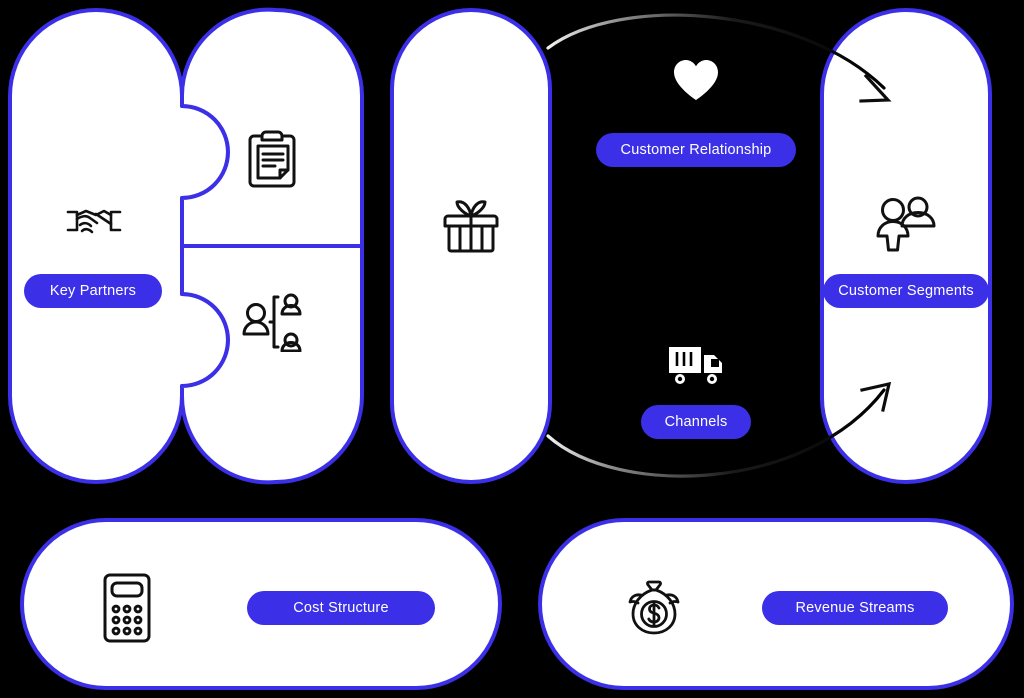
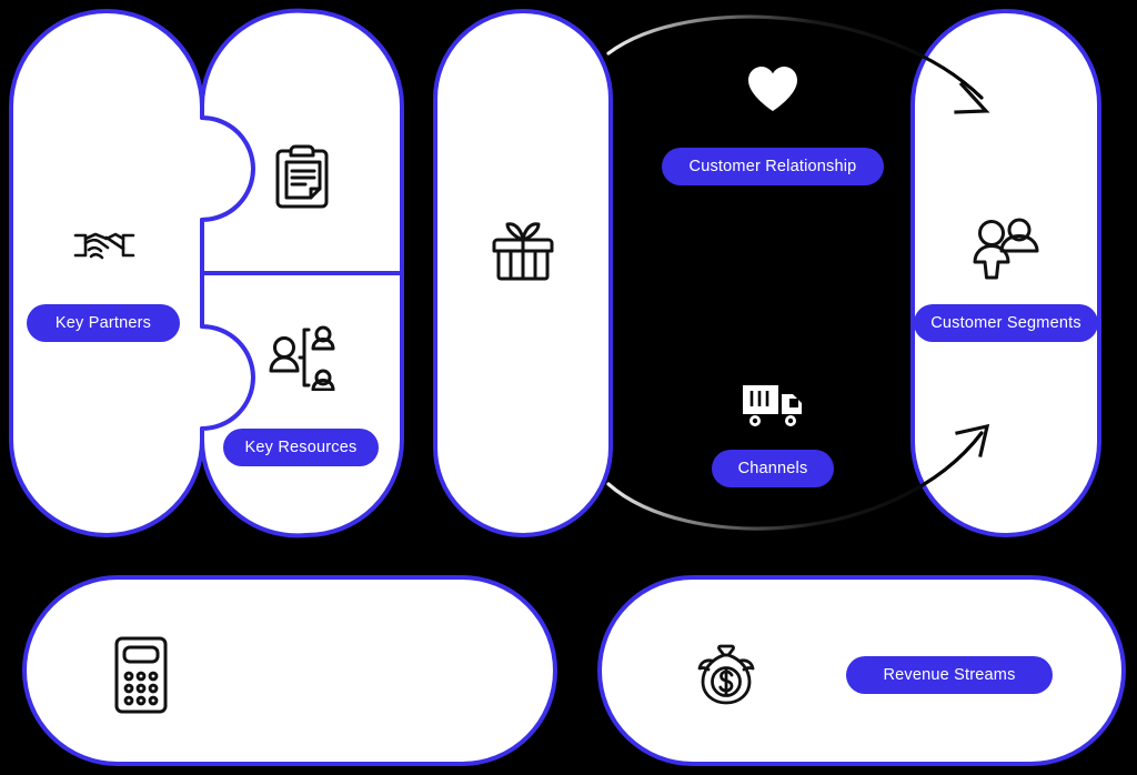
  Key Partners
+ Key Resources
  Customer Relationship
  Channels
  Customer Segments
- Cost Structure
  Revenue Streams
